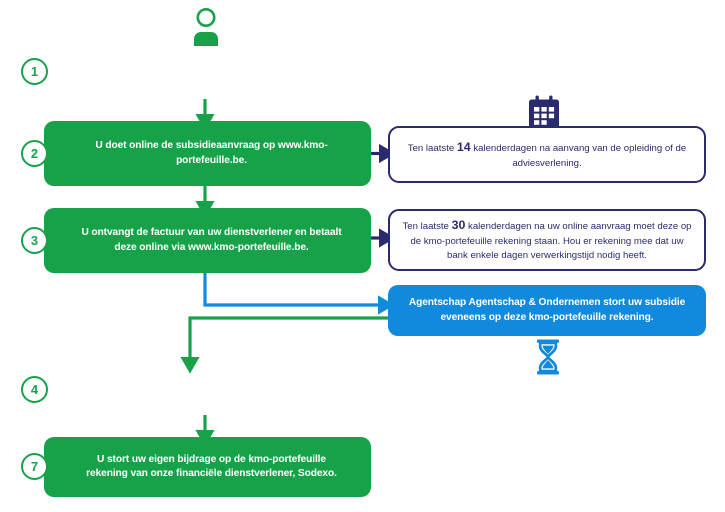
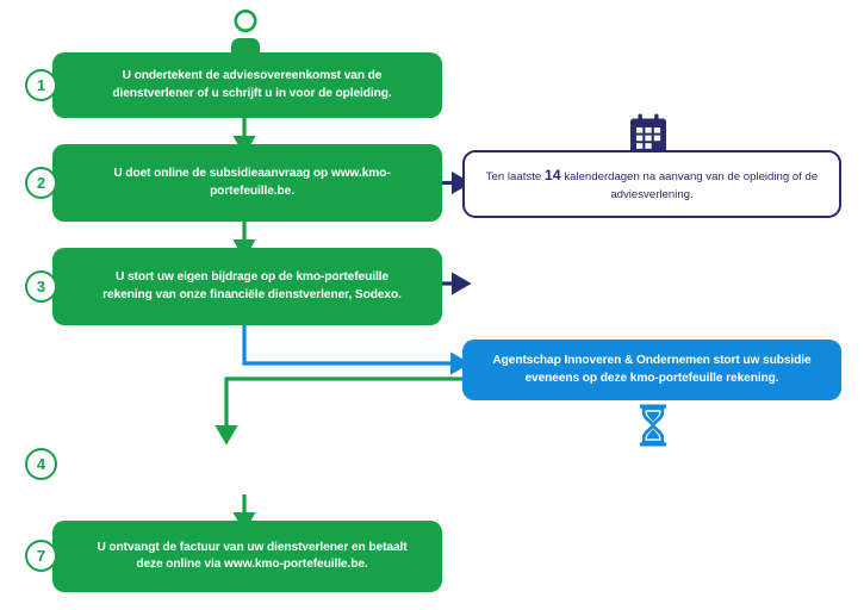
+ U ondertekent de adviesovereenkomst van de dienstverlener of u schrijft u in voor de opleiding.
  1
  U doet online de subsidieaanvraag op www.kmo-portefeuille.be.
  2
- U ontvangt de factuur van uw dienstverlener en betaalt deze online via www.kmo-portefeuille.be.
+ U stort uw eigen bijdrage op de kmo-portefeuille rekening van onze financiële dienstverlener, Sodexo.
  3
  4
- U stort uw eigen bijdrage op de kmo-portefeuille rekening van onze financiële dienstverlener, Sodexo.
+ U ontvangt de factuur van uw dienstverlener en betaalt deze online via www.kmo-portefeuille.be.
  7
  Ten laatste 14 kalenderdagen na aanvang van de opleiding of de adviesverlening.
- Ten laatste 30 kalenderdagen na uw online aanvraag moet deze op de kmo-portefeuille rekening staan. Hou er rekening mee dat uw bank enkele dagen verwerkingstijd nodig heeft.
- Agentschap Agentschap & Ondernemen stort uw subsidie eveneens op deze kmo-portefeuille rekening.
+ Agentschap Innoveren & Ondernemen stort uw subsidie eveneens op deze kmo-portefeuille rekening.
